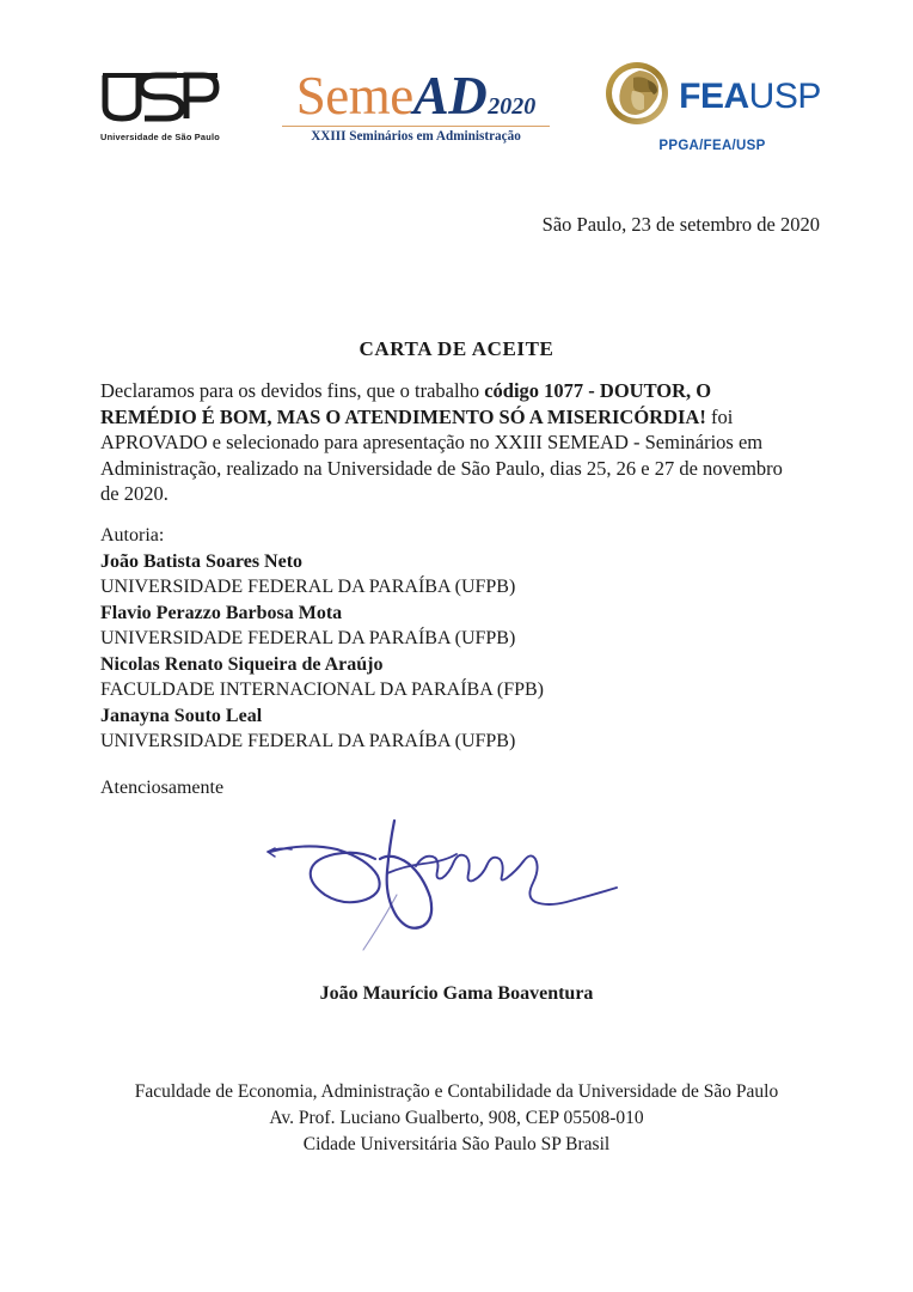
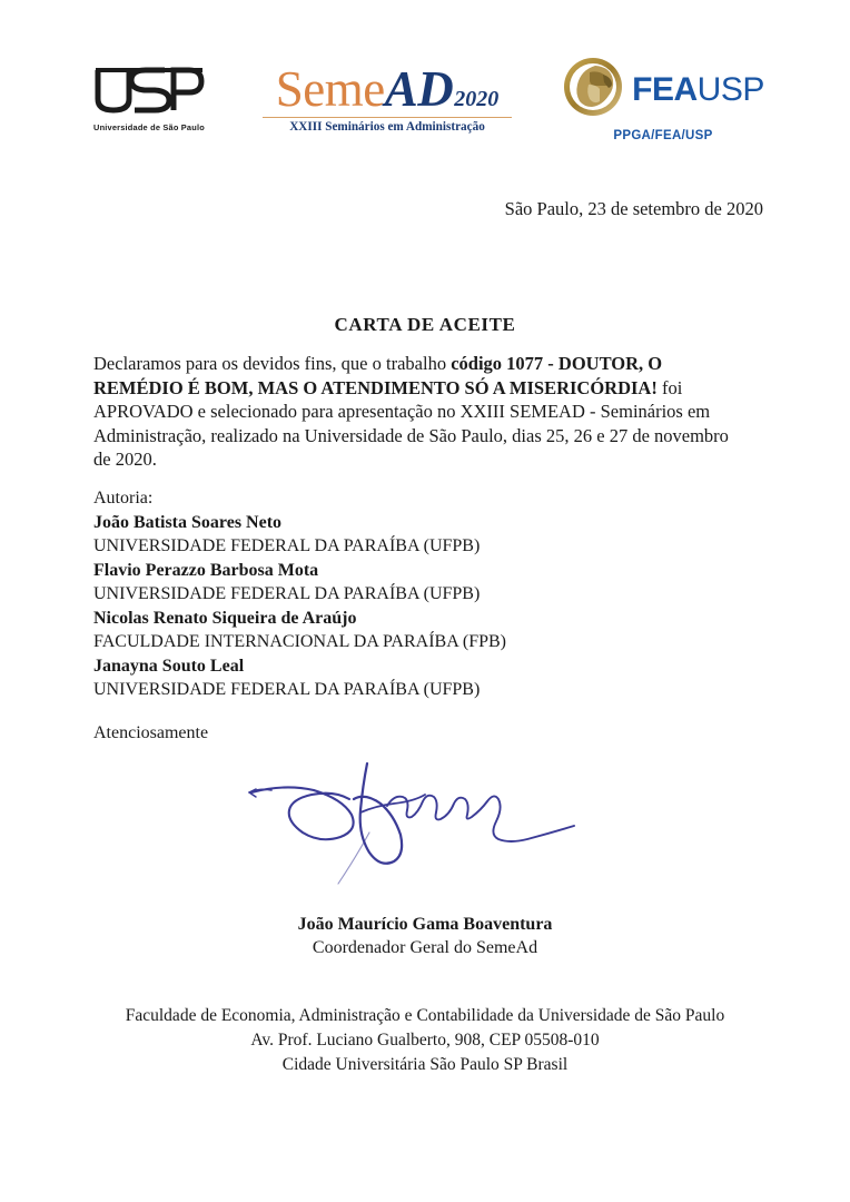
  Universidade de São Paulo
  Seme
  AD
  2020
  XXIII Seminários em Administração
  FEAUSP
  PPGA/FEA/USP
  São Paulo, 23 de setembro de 2020
  CARTA DE ACEITE
  Declaramos para os devidos fins, que o trabalho código 1077 - DOUTOR, O REMÉDIO É BOM, MAS O ATENDIMENTO SÓ A MISERICÓRDIA! foi APROVADO e selecionado para apresentação no XXIII SEMEAD - Seminários em Administração, realizado na Universidade de São Paulo, dias 25, 26 e 27 de novembro de 2020.
  Autoria:
  João Batista Soares Neto
  UNIVERSIDADE FEDERAL DA PARAÍBA (UFPB)
  Flavio Perazzo Barbosa Mota
  UNIVERSIDADE FEDERAL DA PARAÍBA (UFPB)
  Nicolas Renato Siqueira de Araújo
  FACULDADE INTERNACIONAL DA PARAÍBA (FPB)
  Janayna Souto Leal
  UNIVERSIDADE FEDERAL DA PARAÍBA (UFPB)
  Atenciosamente
  João Maurício Gama Boaventura
+ Coordenador Geral do SemeAd
  Faculdade de Economia, Administração e Contabilidade da Universidade de São Paulo
  Av. Prof. Luciano Gualberto, 908, CEP 05508-010
  Cidade Universitária São Paulo SP Brasil
